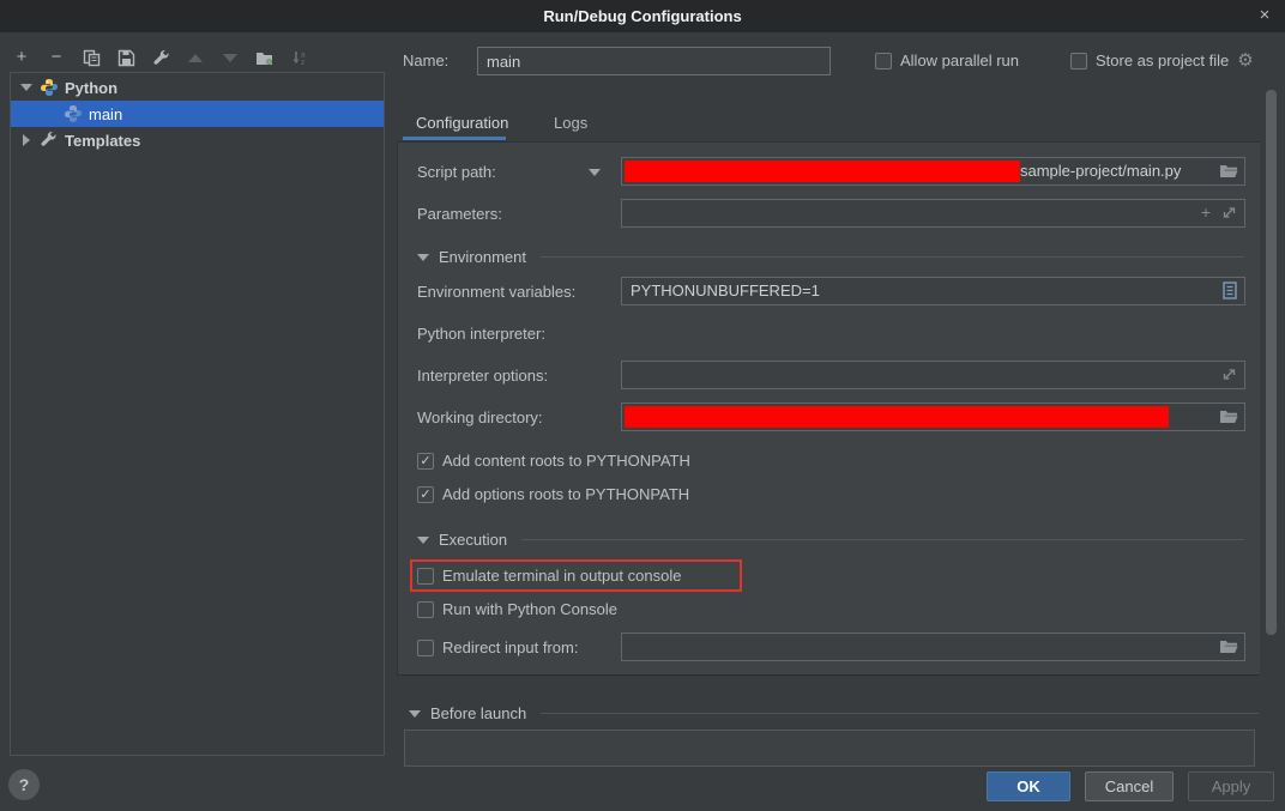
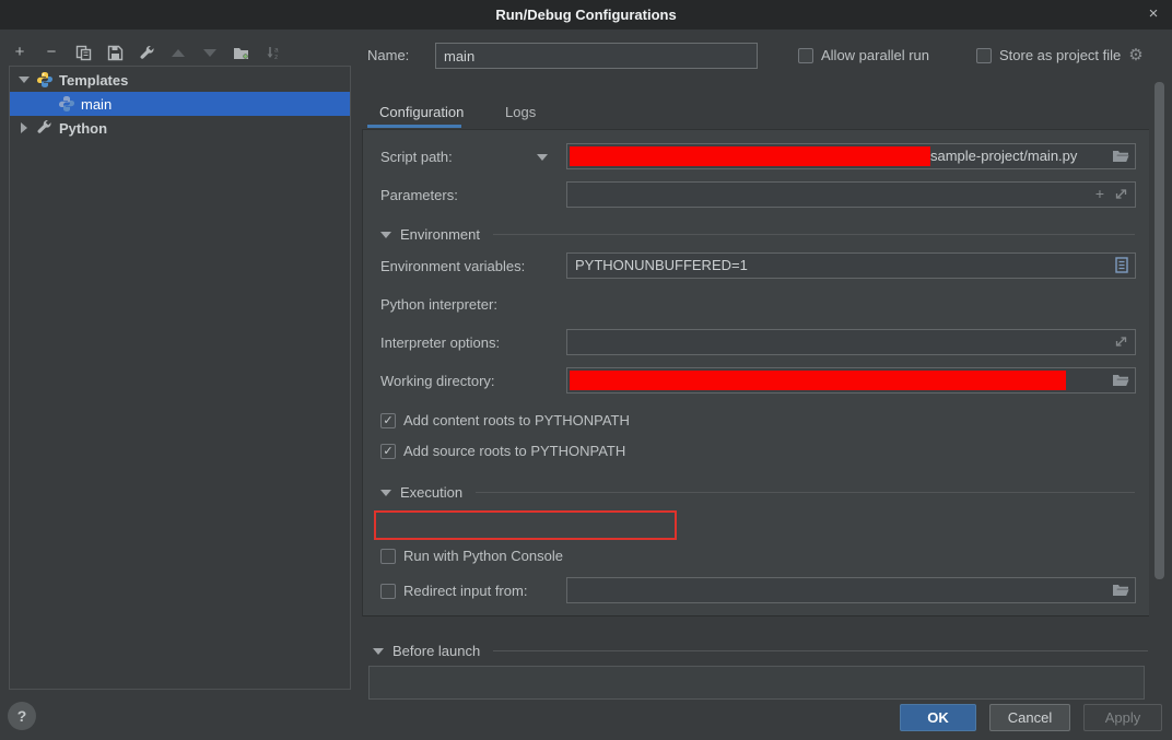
  Run/Debug Configurations
  ×
  +
  −
- Python
+ Templates
  main
- Templates
+ Python
  Name:
  main
  Allow parallel run
  Store as project file
  ⚙
  Configuration
  Logs
  Script path:
  sample-project/main.py
  Parameters:
  +
  Environment
  Environment variables:
  PYTHONUNBUFFERED=1
  Python interpreter:
  Interpreter options:
  Working directory:
  ✓
  Add content roots to PYTHONPATH
  ✓
- Add options roots to PYTHONPATH
+ Add source roots to PYTHONPATH
  Execution
- Emulate terminal in output console
  Run with Python Console
  Redirect input from:
  Before launch
  OK
  Cancel
  Apply
  ?
